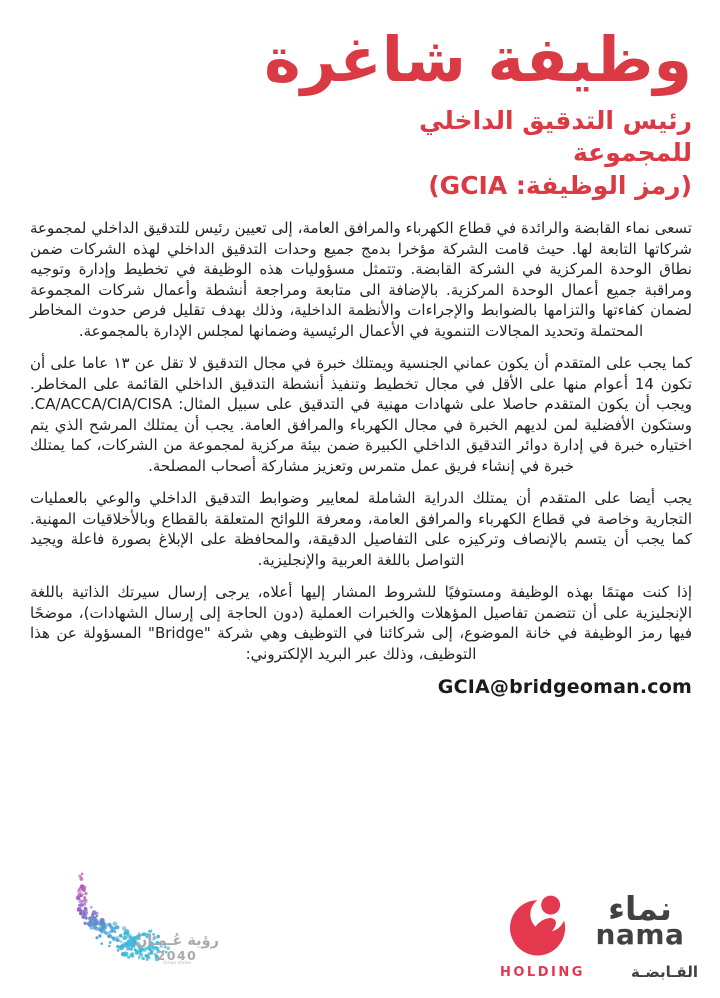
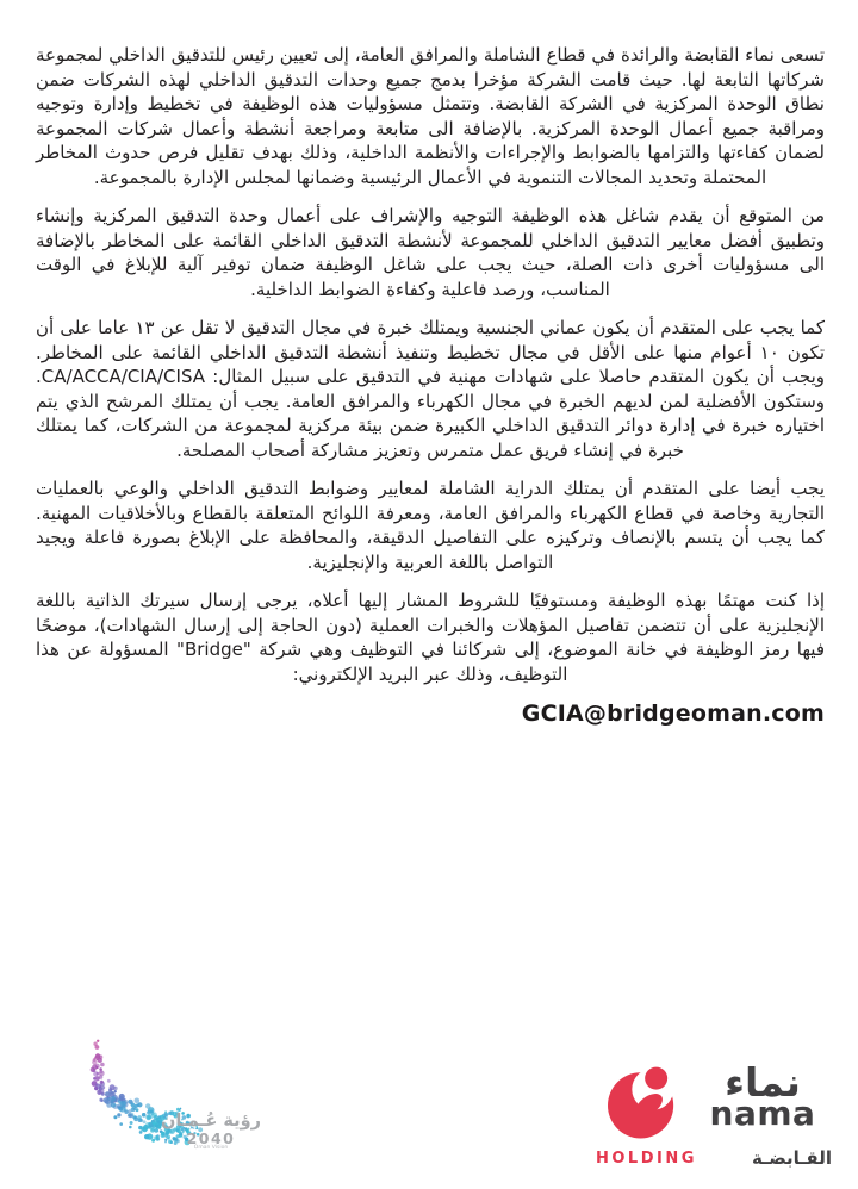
- وظيفة شاغرة
- رئيس التدقيق الداخلي
- للمجموعة
- (رمز الوظيفة: GCIA)
- تسعى نماء القابضة والرائدة في قطاع الكهرباء والمرافق العامة، إلى تعيين رئيس للتدقيق الداخلي لمجموعة شركاتها التابعة لها. حيث قامت الشركة مؤخرا بدمج جميع وحدات التدقيق الداخلي لهذه الشركات ضمن نطاق الوحدة المركزية في الشركة القابضة. وتتمثل مسؤوليات هذه الوظيفة في تخطيط وإدارة وتوجيه ومراقبة جميع أعمال الوحدة المركزية. بالإضافة الى متابعة ومراجعة أنشطة وأعمال شركات المجموعة لضمان كفاءتها والتزامها بالضوابط والإجراءات والأنظمة الداخلية، وذلك بهدف تقليل فرص حدوث المخاطر المحتملة وتحديد المجالات التنموية في الأعمال الرئيسية وضمانها لمجلس الإدارة بالمجموعة.
+ تسعى نماء القابضة والرائدة في قطاع الشاملة والمرافق العامة، إلى تعيين رئيس للتدقيق الداخلي لمجموعة شركاتها التابعة لها. حيث قامت الشركة مؤخرا بدمج جميع وحدات التدقيق الداخلي لهذه الشركات ضمن نطاق الوحدة المركزية في الشركة القابضة. وتتمثل مسؤوليات هذه الوظيفة في تخطيط وإدارة وتوجيه ومراقبة جميع أعمال الوحدة المركزية. بالإضافة الى متابعة ومراجعة أنشطة وأعمال شركات المجموعة لضمان كفاءتها والتزامها بالضوابط والإجراءات والأنظمة الداخلية، وذلك بهدف تقليل فرص حدوث المخاطر المحتملة وتحديد المجالات التنموية في الأعمال الرئيسية وضمانها لمجلس الإدارة بالمجموعة.
+ من المتوقع أن يقدم شاغل هذه الوظيفة التوجيه والإشراف على أعمال وحدة التدقيق المركزية وإنشاء وتطبيق أفضل معايير التدقيق الداخلي للمجموعة لأنشطة التدقيق الداخلي القائمة على المخاطر بالإضافة الى مسؤوليات أخرى ذات الصلة، حيث يجب على شاغل الوظيفة ضمان توفير آلية للإبلاغ في الوقت المناسب، ورصد فاعلية وكفاءة الضوابط الداخلية.
- كما يجب على المتقدم أن يكون عماني الجنسية ويمتلك خبرة في مجال التدقيق لا تقل عن ١٣ عاما على أن تكون 14 أعوام منها على الأقل في مجال تخطيط وتنفيذ أنشطة التدقيق الداخلي القائمة على المخاطر. ويجب أن يكون المتقدم حاصلا على شهادات مهنية في التدقيق على سبيل المثال: CA/ACCA/CIA/CISA. وستكون الأفضلية لمن لديهم الخبرة في مجال الكهرباء والمرافق العامة. يجب أن يمتلك المرشح الذي يتم اختياره خبرة في إدارة دوائر التدقيق الداخلي الكبيرة ضمن بيئة مركزية لمجموعة من الشركات، كما يمتلك خبرة في إنشاء فريق عمل متمرس وتعزيز مشاركة أصحاب المصلحة.
+ كما يجب على المتقدم أن يكون عماني الجنسية ويمتلك خبرة في مجال التدقيق لا تقل عن ١٣ عاما على أن تكون ١٠ أعوام منها على الأقل في مجال تخطيط وتنفيذ أنشطة التدقيق الداخلي القائمة على المخاطر. ويجب أن يكون المتقدم حاصلا على شهادات مهنية في التدقيق على سبيل المثال: CA/ACCA/CIA/CISA. وستكون الأفضلية لمن لديهم الخبرة في مجال الكهرباء والمرافق العامة. يجب أن يمتلك المرشح الذي يتم اختياره خبرة في إدارة دوائر التدقيق الداخلي الكبيرة ضمن بيئة مركزية لمجموعة من الشركات، كما يمتلك خبرة في إنشاء فريق عمل متمرس وتعزيز مشاركة أصحاب المصلحة.
  يجب أيضا على المتقدم أن يمتلك الدراية الشاملة لمعايير وضوابط التدقيق الداخلي والوعي بالعمليات التجارية وخاصة في قطاع الكهرباء والمرافق العامة، ومعرفة اللوائح المتعلقة بالقطاع وبالأخلاقيات المهنية. كما يجب أن يتسم بالإنصاف وتركيزه على التفاصيل الدقيقة، والمحافظة على الإبلاغ بصورة فاعلة ويجيد التواصل باللغة العربية والإنجليزية.
  إذا كنت مهتمًا بهذه الوظيفة ومستوفيًا للشروط المشار إليها أعلاه، يرجى إرسال سيرتك الذاتية باللغة الإنجليزية على أن تتضمن تفاصيل المؤهلات والخبرات العملية (دون الحاجة إلى إرسال الشهادات)، موضحًا فيها رمز الوظيفة في خانة الموضوع، إلى شركائنا في التوظيف وهي شركة "Bridge" المسؤولة عن هذا التوظيف، وذلك عبر البريد الإلكتروني:
  GCIA@bridgeoman.com
  رؤية عُـمـان
  2040
  نماء
  nama
  HOLDING
  القـابضـة
